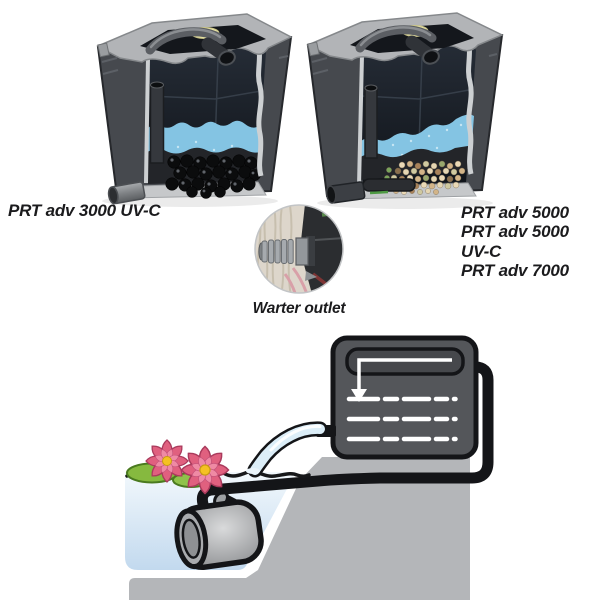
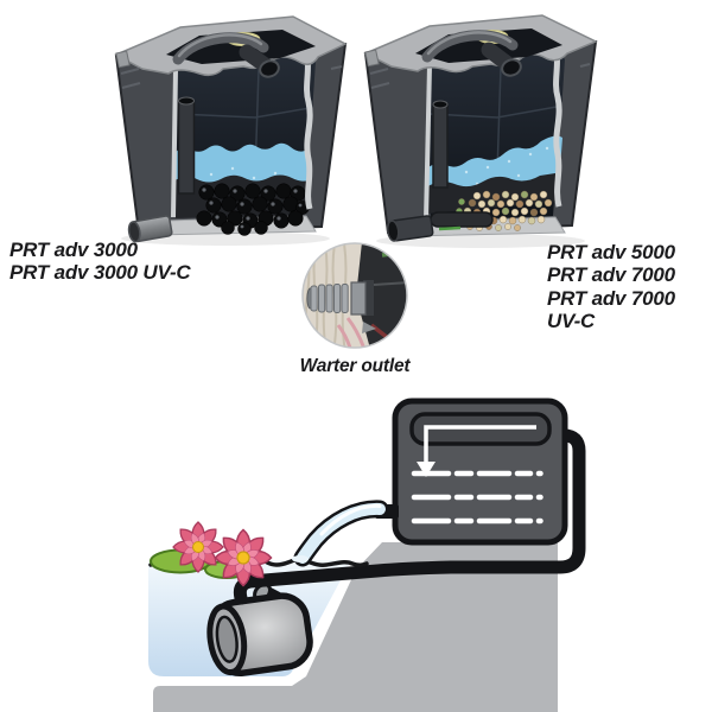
+ PRT adv 3000
  PRT adv 3000 UV-C
  PRT adv 5000
- PRT adv 5000 UV-C
  PRT adv 7000
+ PRT adv 7000 UV-C
  Warter outlet
